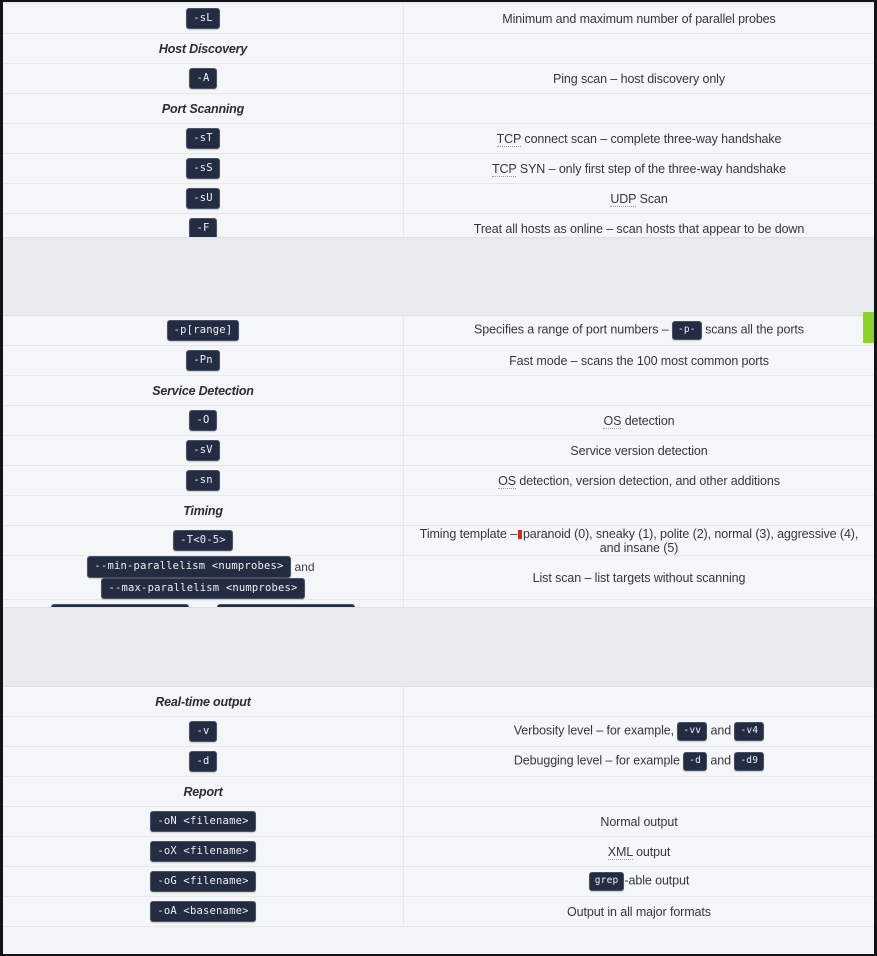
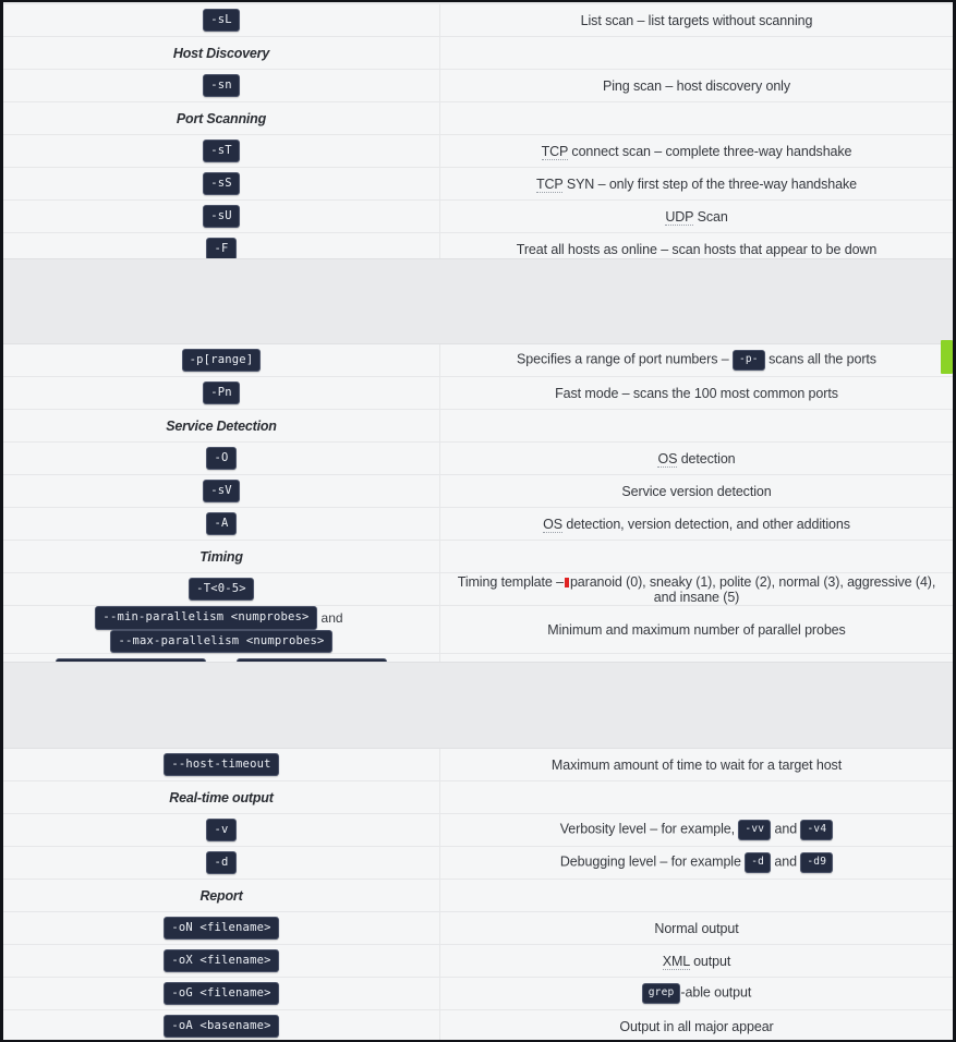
- -sL	Minimum and maximum number of parallel probes
+ -sL	List scan – list targets without scanning
  Host Discovery
- -A	Ping scan – host discovery only
+ -sn	Ping scan – host discovery only
  Port Scanning
  -sT	TCP connect scan – complete three-way handshake
  -sS	TCP SYN – only first step of the three-way handshake
  -sU	UDP Scan
  -F	Treat all hosts as online – scan hosts that appear to be down
  -p[range]	Specifies a range of port numbers – -p- scans all the ports
  -Pn	Fast mode – scans the 100 most common ports
  Service Detection
  -O	OS detection
  -sV	Service version detection
- -sn	OS detection, version detection, and other additions
+ -A	OS detection, version detection, and other additions
  Timing
  -T<0-5>	Timing template – paranoid (0), sneaky (1), polite (2), normal (3), aggressive (4), and insane (5)
- --min-parallelism <numprobes> and--max-parallelism <numprobes>	List scan – list targets without scanning
+ --min-parallelism <numprobes> and--max-parallelism <numprobes>	Minimum and maximum number of parallel probes
+ --host-timeout	Maximum amount of time to wait for a target host
  Real-time output
  -v	Verbosity level – for example, -vv and -v4
  -d	Debugging level – for example -d and -d9
  Report
  -oN <filename>	Normal output
  -oX <filename>	XML output
  -oG <filename>	grep -able output
- -oA <basename>	Output in all major formats
+ -oA <basename>	Output in all major appear
